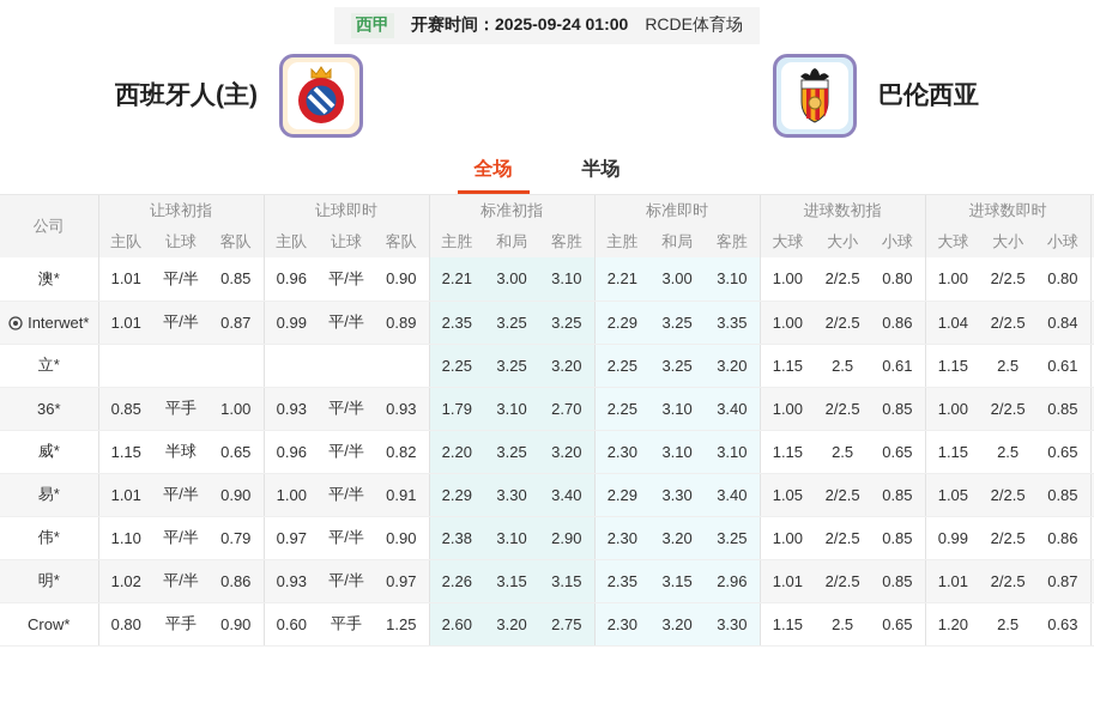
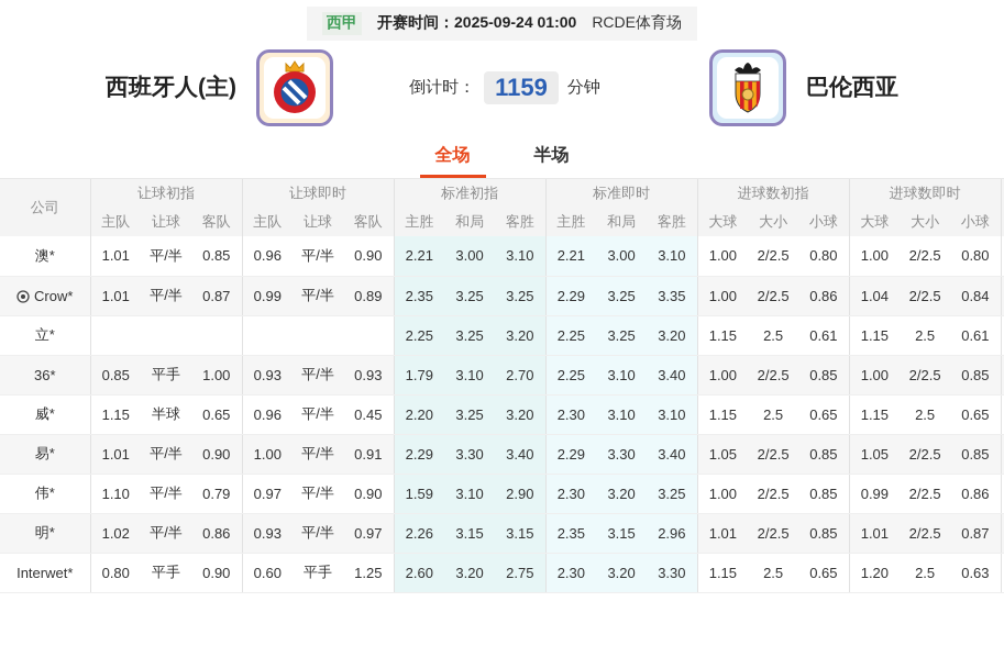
  西甲
  开赛时间：2025-09-24 01:00
  RCDE体育场
  西班牙人(主)
+ 倒计时：
+ 1159
+ 分钟
  巴伦西亚
  全场
  半场
  公司	让球初指	让球即时	标准初指	标准即时	进球数初指	进球数即时
  主队	让球	客队	主队	让球	客队	主胜	和局	客胜	主胜	和局	客胜	大球	大小	小球	大球	大小	小球
  澳*	1.01	平/半	0.85	0.96	平/半	0.90	2.21	3.00	3.10	2.21	3.00	3.10	1.00	2/2.5	0.80	1.00	2/2.5	0.80
- Interwet*	1.01	平/半	0.87	0.99	平/半	0.89	2.35	3.25	3.25	2.29	3.25	3.35	1.00	2/2.5	0.86	1.04	2/2.5	0.84
+ Crow*	1.01	平/半	0.87	0.99	平/半	0.89	2.35	3.25	3.25	2.29	3.25	3.35	1.00	2/2.5	0.86	1.04	2/2.5	0.84
  立*							2.25	3.25	3.20	2.25	3.25	3.20	1.15	2.5	0.61	1.15	2.5	0.61
  36*	0.85	平手	1.00	0.93	平/半	0.93	1.79	3.10	2.70	2.25	3.10	3.40	1.00	2/2.5	0.85	1.00	2/2.5	0.85
- 威*	1.15	半球	0.65	0.96	平/半	0.82	2.20	3.25	3.20	2.30	3.10	3.10	1.15	2.5	0.65	1.15	2.5	0.65
+ 威*	1.15	半球	0.65	0.96	平/半	0.45	2.20	3.25	3.20	2.30	3.10	3.10	1.15	2.5	0.65	1.15	2.5	0.65
  易*	1.01	平/半	0.90	1.00	平/半	0.91	2.29	3.30	3.40	2.29	3.30	3.40	1.05	2/2.5	0.85	1.05	2/2.5	0.85
- 伟*	1.10	平/半	0.79	0.97	平/半	0.90	2.38	3.10	2.90	2.30	3.20	3.25	1.00	2/2.5	0.85	0.99	2/2.5	0.86
+ 伟*	1.10	平/半	0.79	0.97	平/半	0.90	1.59	3.10	2.90	2.30	3.20	3.25	1.00	2/2.5	0.85	0.99	2/2.5	0.86
  明*	1.02	平/半	0.86	0.93	平/半	0.97	2.26	3.15	3.15	2.35	3.15	2.96	1.01	2/2.5	0.85	1.01	2/2.5	0.87
- Crow*	0.80	平手	0.90	0.60	平手	1.25	2.60	3.20	2.75	2.30	3.20	3.30	1.15	2.5	0.65	1.20	2.5	0.63
+ Interwet*	0.80	平手	0.90	0.60	平手	1.25	2.60	3.20	2.75	2.30	3.20	3.30	1.15	2.5	0.65	1.20	2.5	0.63
